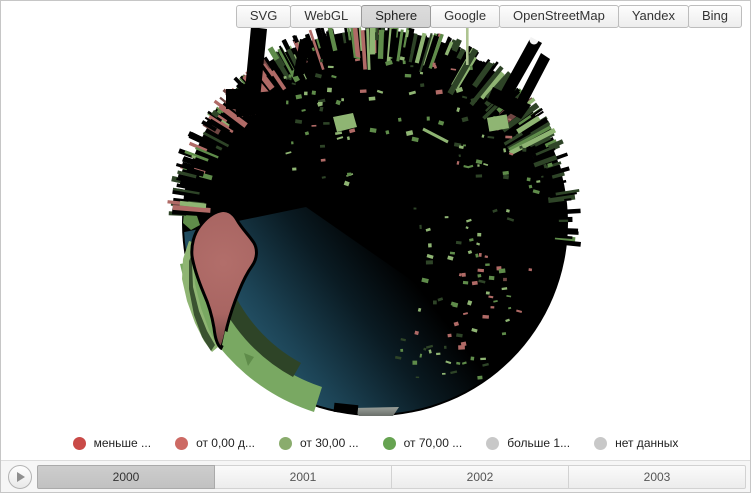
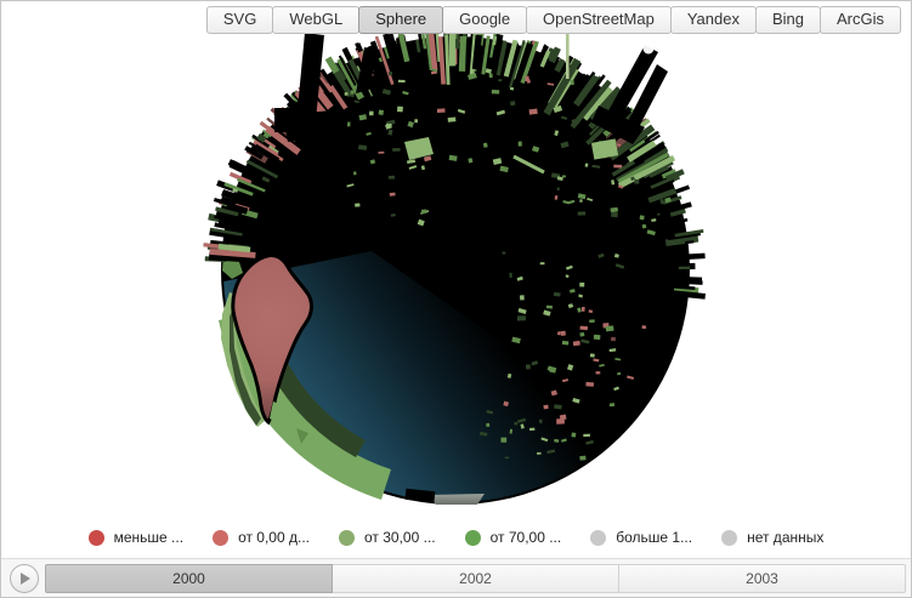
  SVG
  WebGL
  Sphere
  Google
  OpenStreetMap
  Yandex
  Bing
+ ArcGis
  меньше ...
  от 0,00 д...
  от 30,00 ...
  от 70,00 ...
  больше 1...
  нет данных
  2000
- 2001
  2002
  2003
